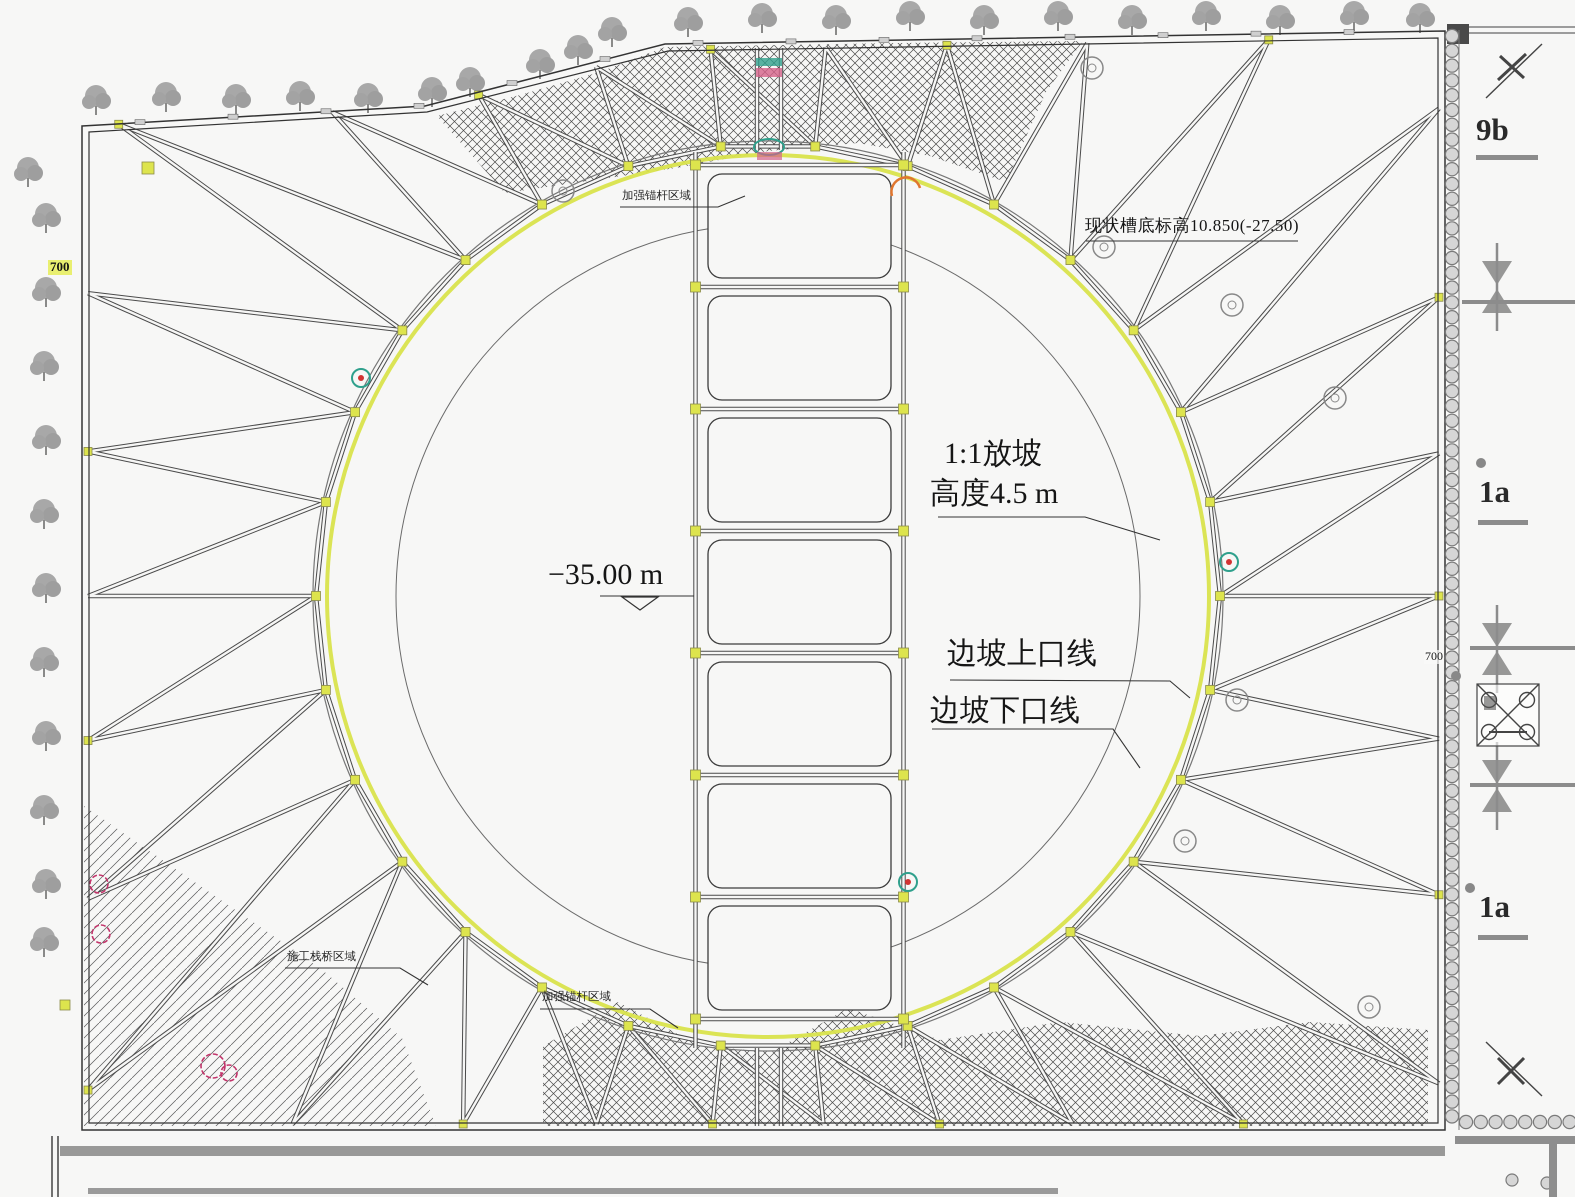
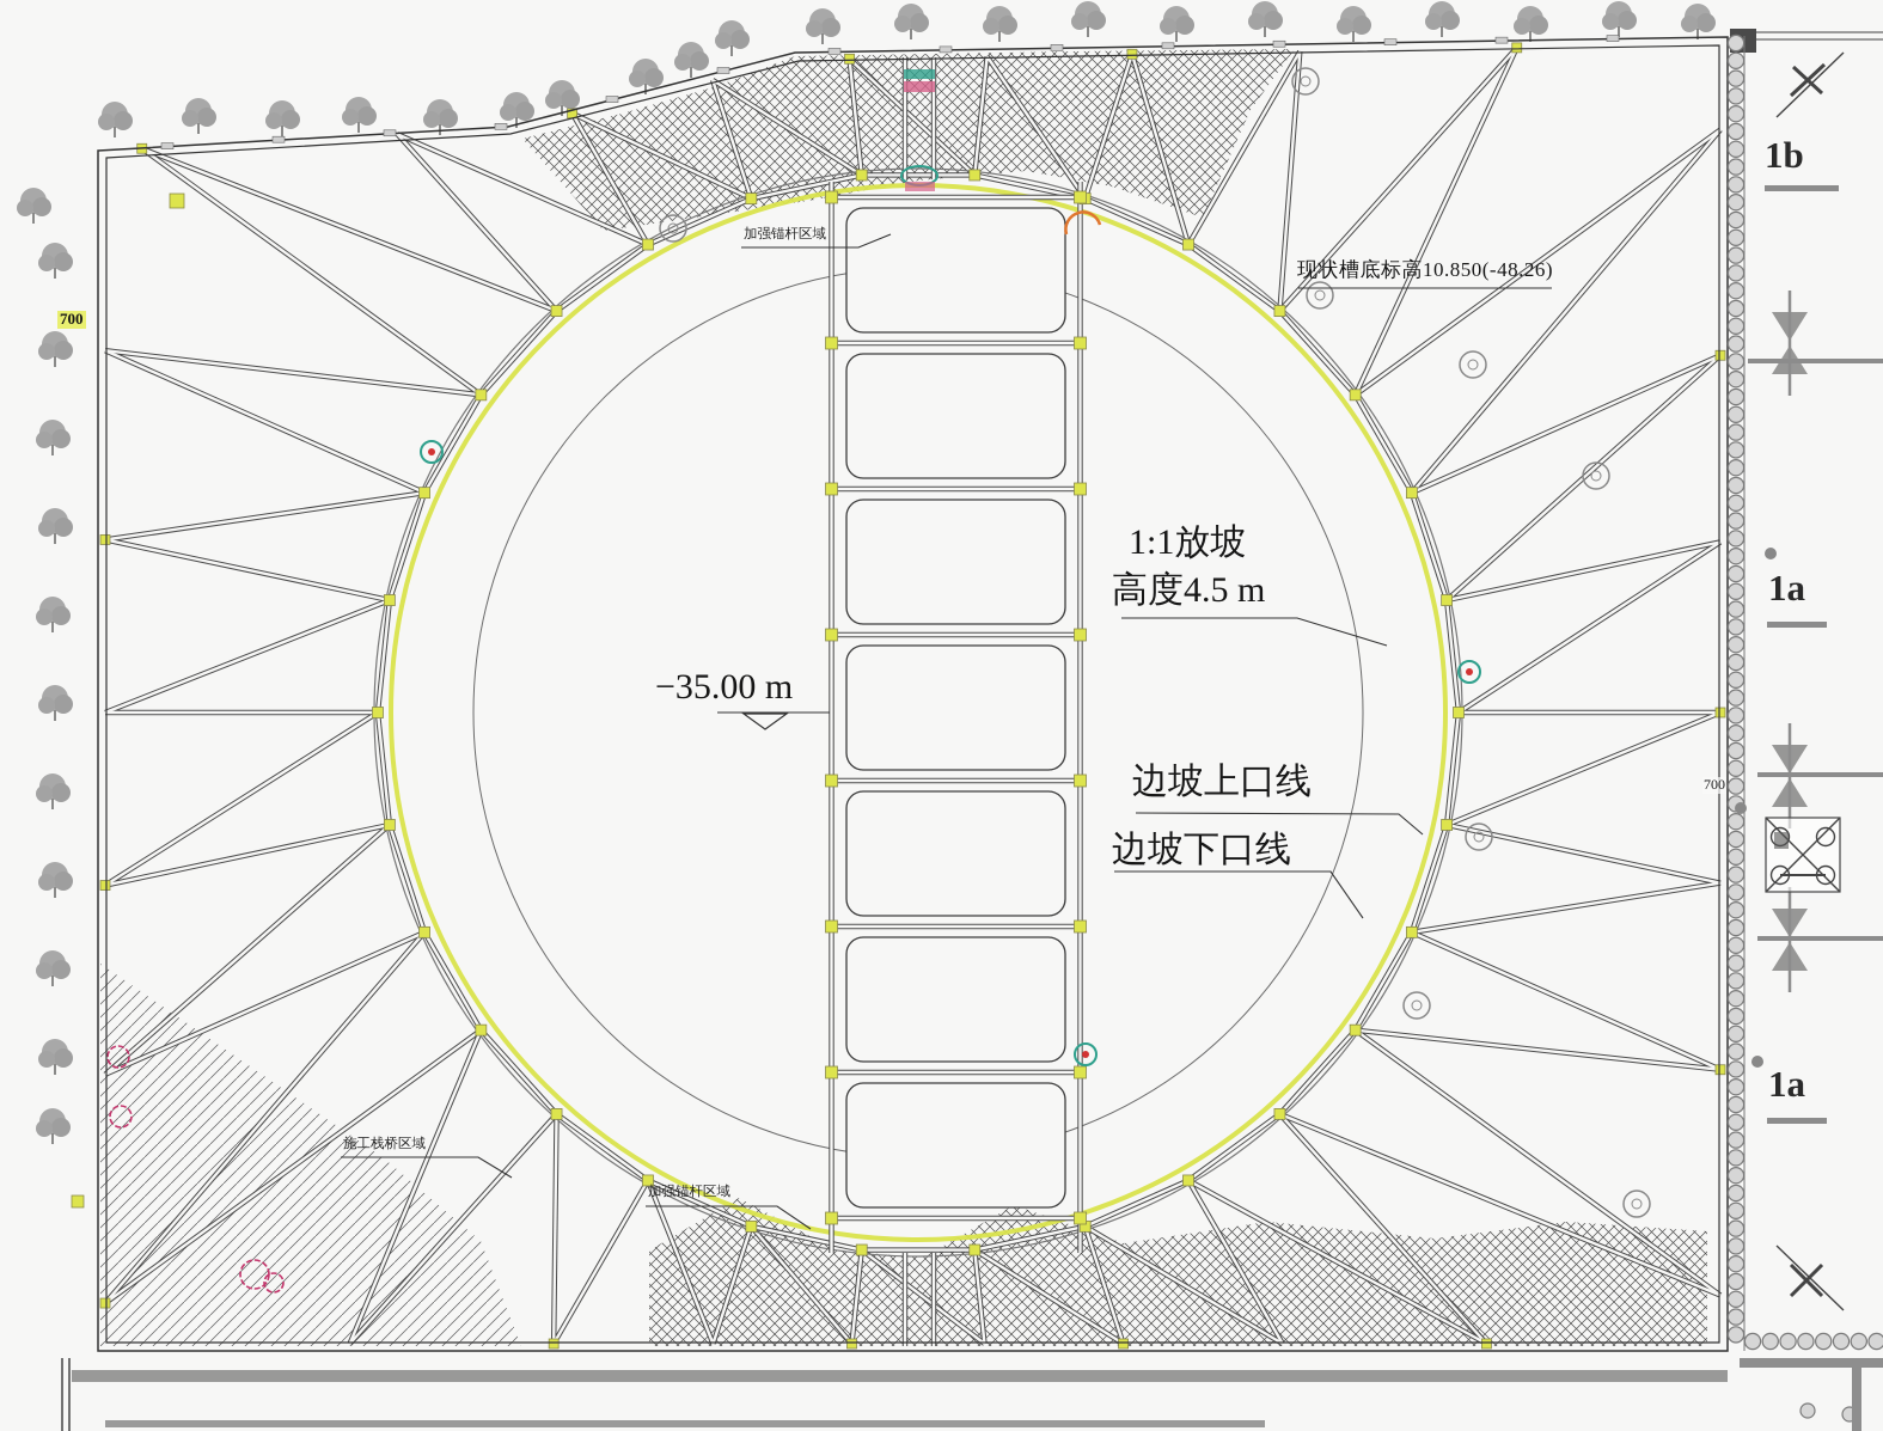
- 现状槽底标高10.850(-27.50)
+ 现状槽底标高10.850(-48.26)
  1:1放坡
  高度4.5 m
  −35.00 m
  边坡上口线
  边坡下口线
  加强锚杆区域
  施工栈桥区域
  加强锚杆区域
  700
  700
- 9b
+ 1b
  1a
  1a
